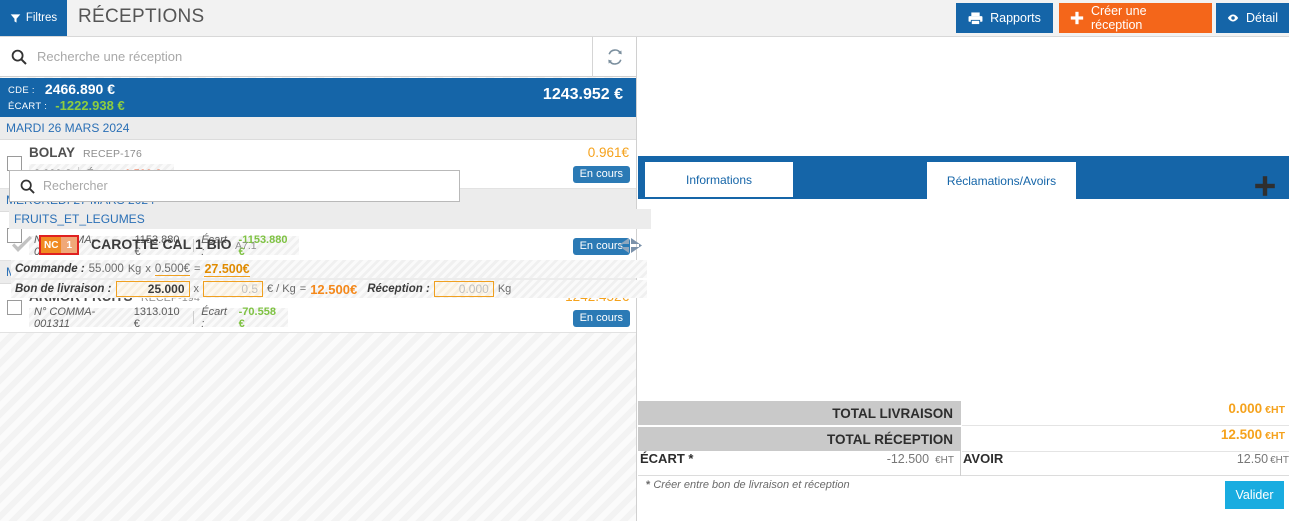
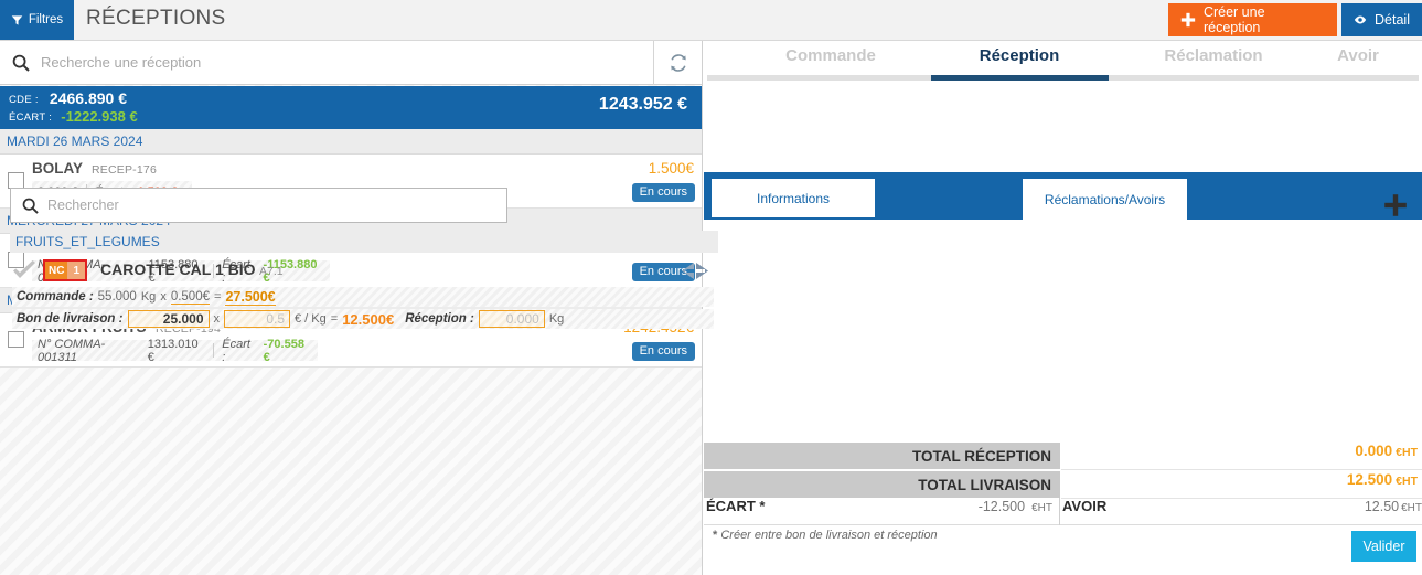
  Filtres
  RÉCEPTIONS
- Rapports
  Créer une réception
  Détail
  Recherche une réception
  CDE : 2466.890 €
  ÉCART : -1222.938 €
  1243.952 €
  MARDI 26 MARS 2024
  BOLAY
  RECEP-176
- 0.961€
+ 1.500€
  En cours
  1153.880 €
  Écart :
  -1153.880 €
  En cour
  RECEP-194
  N° COMMA-001311
  1313.010 €
  Écart :
  -70.558 €
  En cours
+ Commande
+ Réception
+ Réclamation
+ Avoir
  Informations
  Réclamations/Avoirs
  Rechercher
  FRUITS_ET_LEGUMES
  NC
  1
  CAROTTE CAL 1 BIO
  A7.1
  Commande :
  55.000
  Kg
  x
  0.500€
  =
  27.500€
  Bon de livraison :
  25.000
  x
  0.5
  € / Kg
  =
  12.500€
  Réception :
  0.000
  Kg
- TOTAL LIVRAISON
+ TOTAL RÉCEPTION
  0.000
  €HT
- TOTAL RÉCEPTION
+ TOTAL LIVRAISON
  12.500
  €HT
  ÉCART *
  -12.500
  €HT
  AVOIR
  12.50
  €HT
  * Créer entre bon de livraison et réception
  Valider
